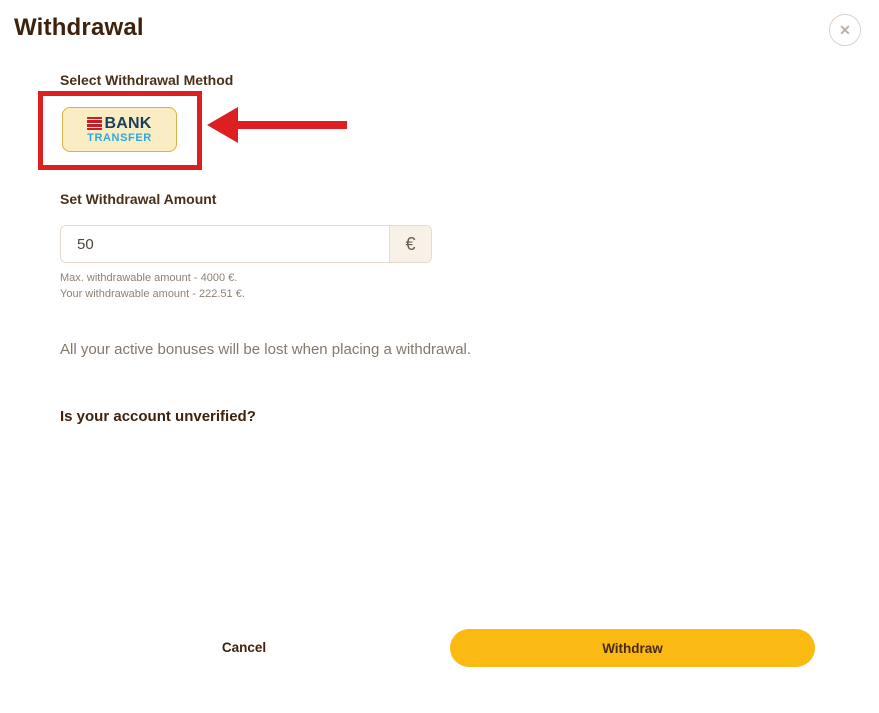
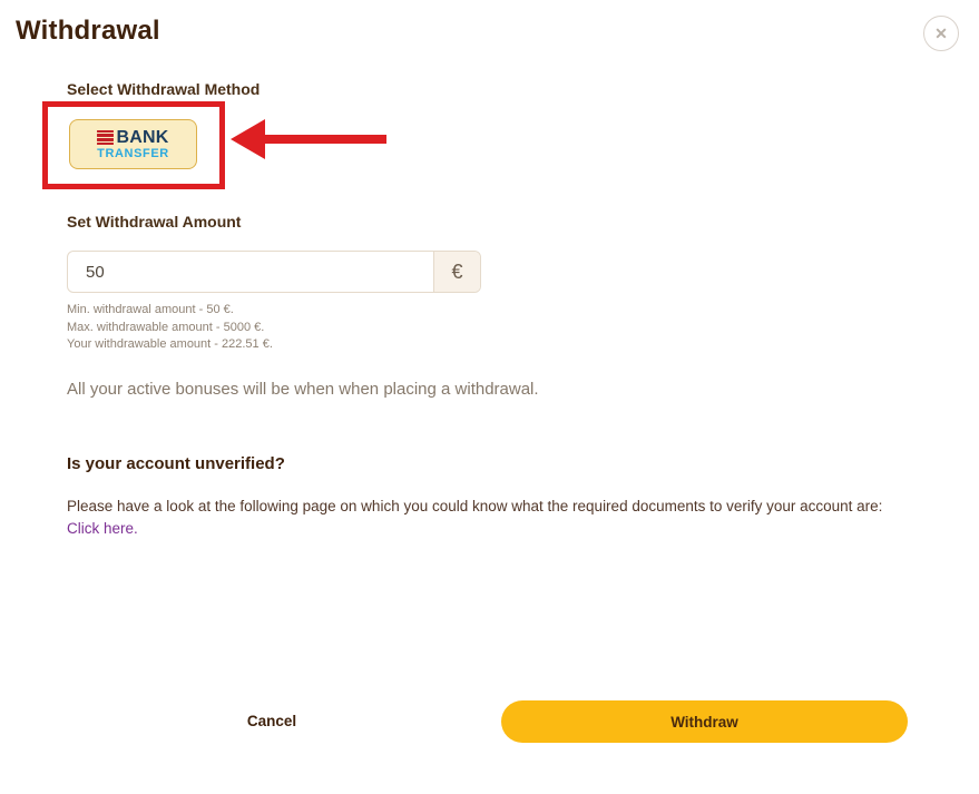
  Withdrawal
  ✕
  Select Withdrawal Method
  BANK
  TRANSFER
  Set Withdrawal Amount
  50
  €
+ Min. withdrawal amount - 50 €.
- Max. withdrawable amount - 4000 €.
+ Max. withdrawable amount - 5000 €.
  Your withdrawable amount - 222.51 €.
- All your active bonuses will be lost when placing a withdrawal.
+ All your active bonuses will be when when placing a withdrawal.
  Is your account unverified?
+ Please have a look at the following page on which you could know what the required documents to verify your account are: Click here.
  Cancel
  Withdraw
